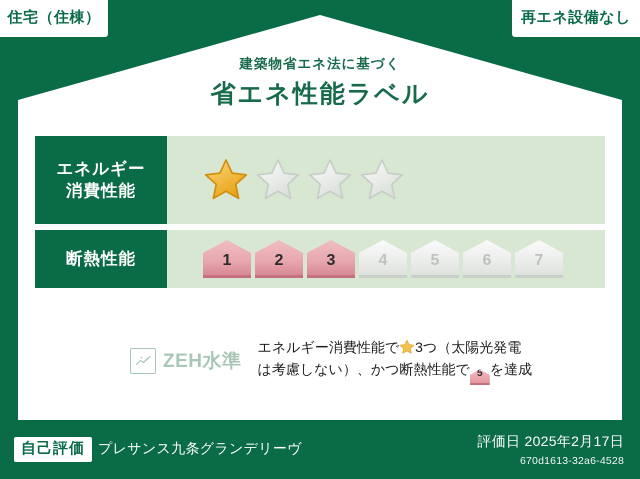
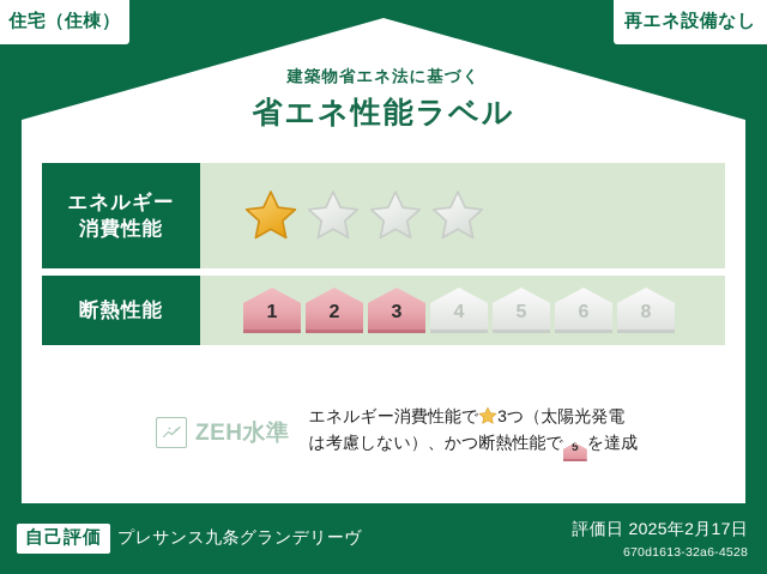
  住宅（住棟）
  再エネ設備なし
  建築物省エネ法に基づく
  省エネ性能ラベル
  エネルギー
  消費性能
  断熱性能
  1
  2
  3
  4
  5
  6
- 7
+ 8
  ZEH水準
  エネルギー消費性能で 3つ（太陽光発電
  は考慮しない）、かつ断熱性能で 5 を達成
  自己評価
  プレサンス九条グランデリーヴ
  評価日 2025年2月17日
  670d1613-32a6-4528
